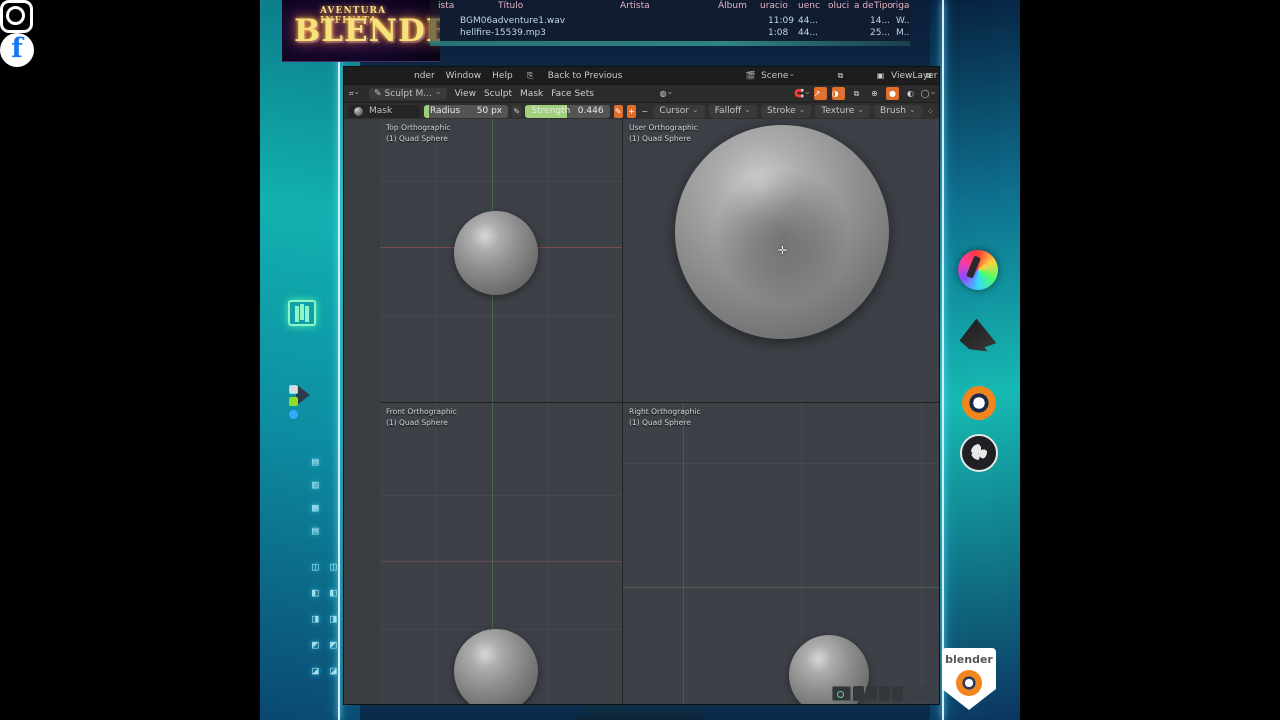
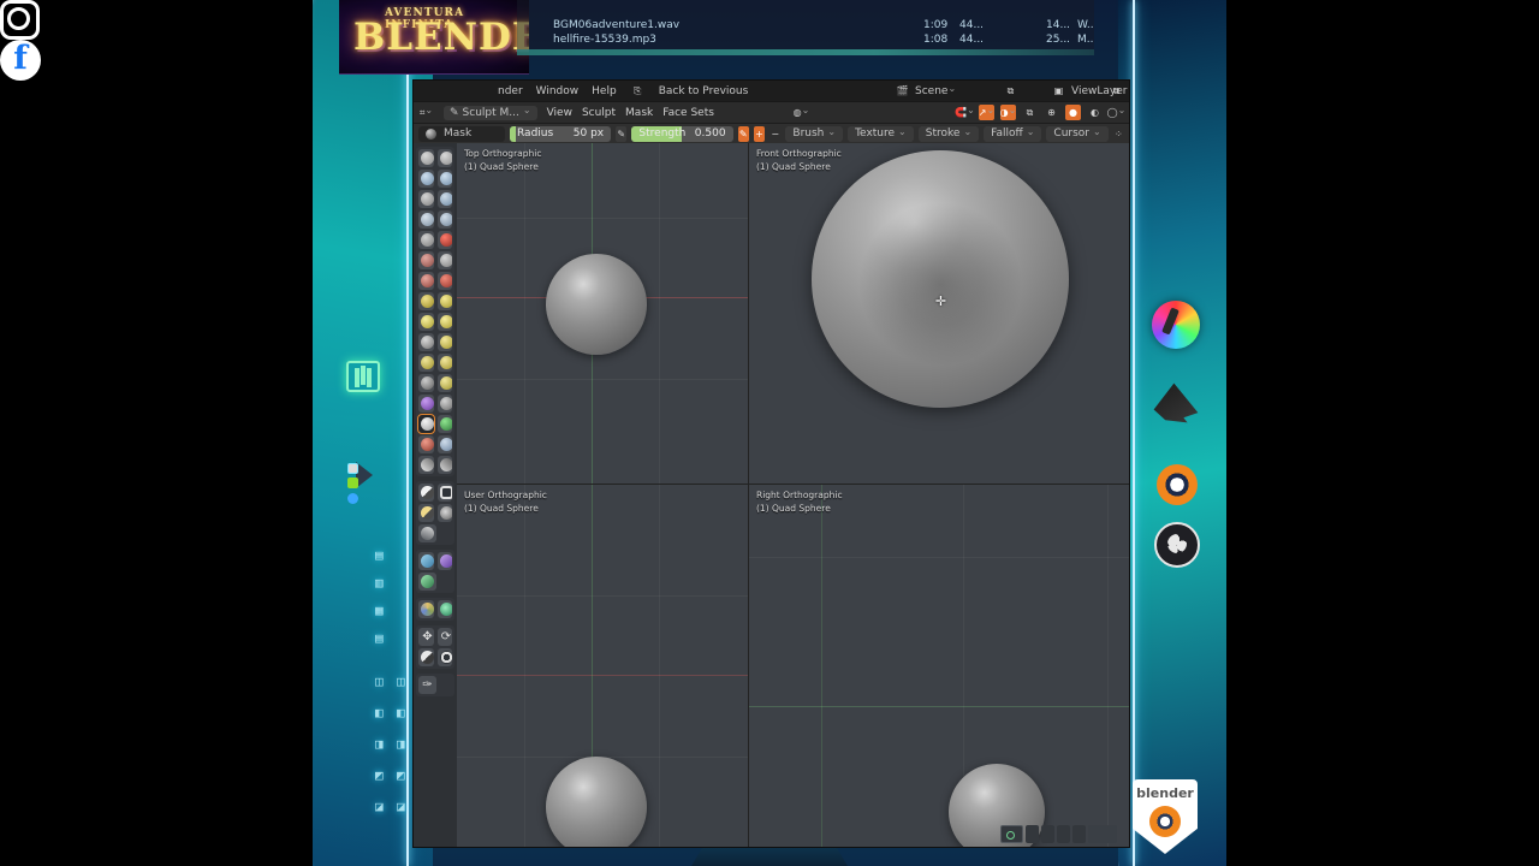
  ▤
  ▥
  ▦
  ▤
  ◫
  ◧
  ◨
  ◩
  ◪
  ◫
  ◧
  ◨
  ◩
  ◪
  AVENTURA INFINITA
  BLENDE
- ista
- Título
- Artista
- Álbum
- uracio
- uenc
- oluci
- a de
- Tipo
- riga
  BGM06adventure1.wav
- 11:09
+ 1:09
  44...
  14...
  W..
  hellfire-15539.mp3
  1:08
  44...
  25...
  M..
  nder
  Window
  Help
  ⎘
  Back to Previous
  🎬
  Scene
  ⧉
  ▣
  ViewLayer
  ⧉
  ⌗
  ✎
  Sculpt M...
  View
  Sculpt
  Mask
  Face Sets
  ◍
  🧲
  ↗
  ◑
  ⧉
  ⊕
  ●
  ◐
  ◯
  Mask
  Radius
  50 px
  ✎
  Strength
- 0.446
+ 0.500
  ✎
  +
  −
- Cursor
+ Brush
- Falloff
+ Texture
  Stroke
- Texture
+ Falloff
- Brush
+ Cursor
  ⁘
+ ✥
+ ⟳
+ ✑
  Top Orthographic
  (1) Quad Sphere
  ✛
- User Orthographic
+ Front Orthographic
  (1) Quad Sphere
- Front Orthographic
+ User Orthographic
  (1) Quad Sphere
  Right Orthographic
  (1) Quad Sphere
  f
  blender
